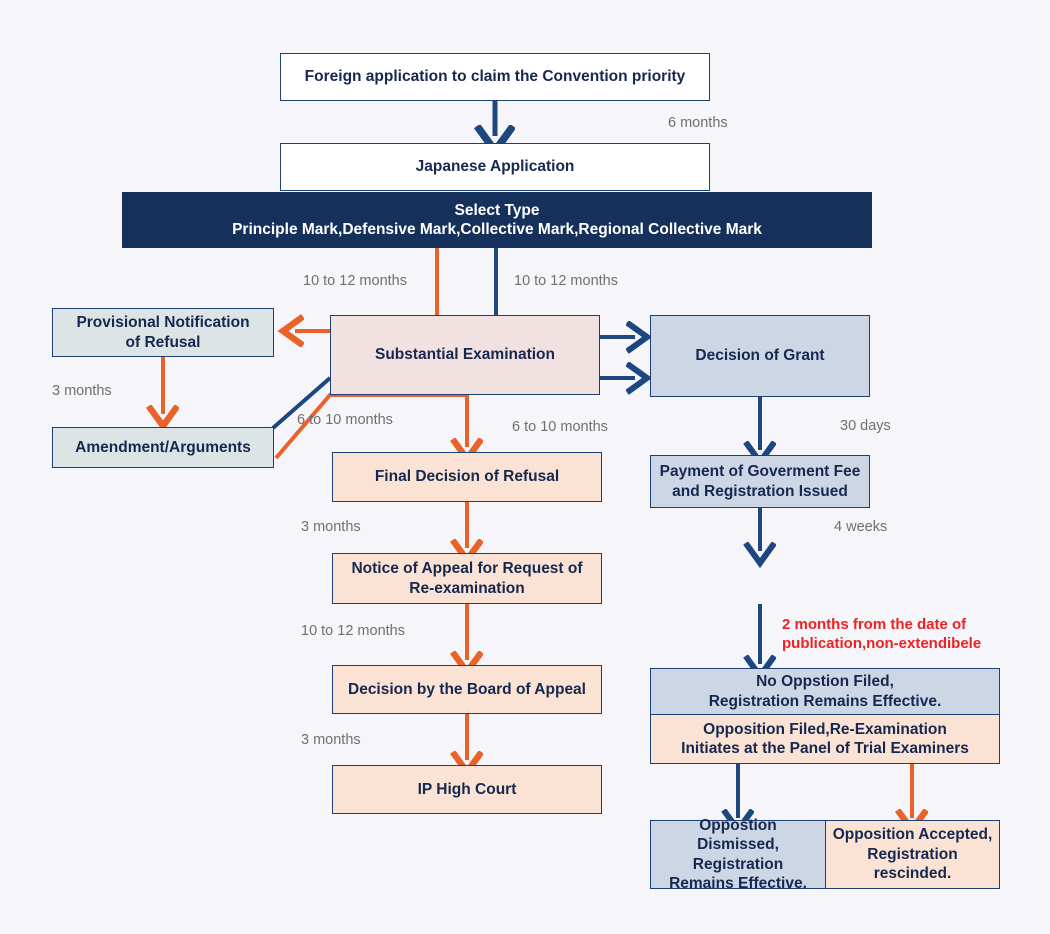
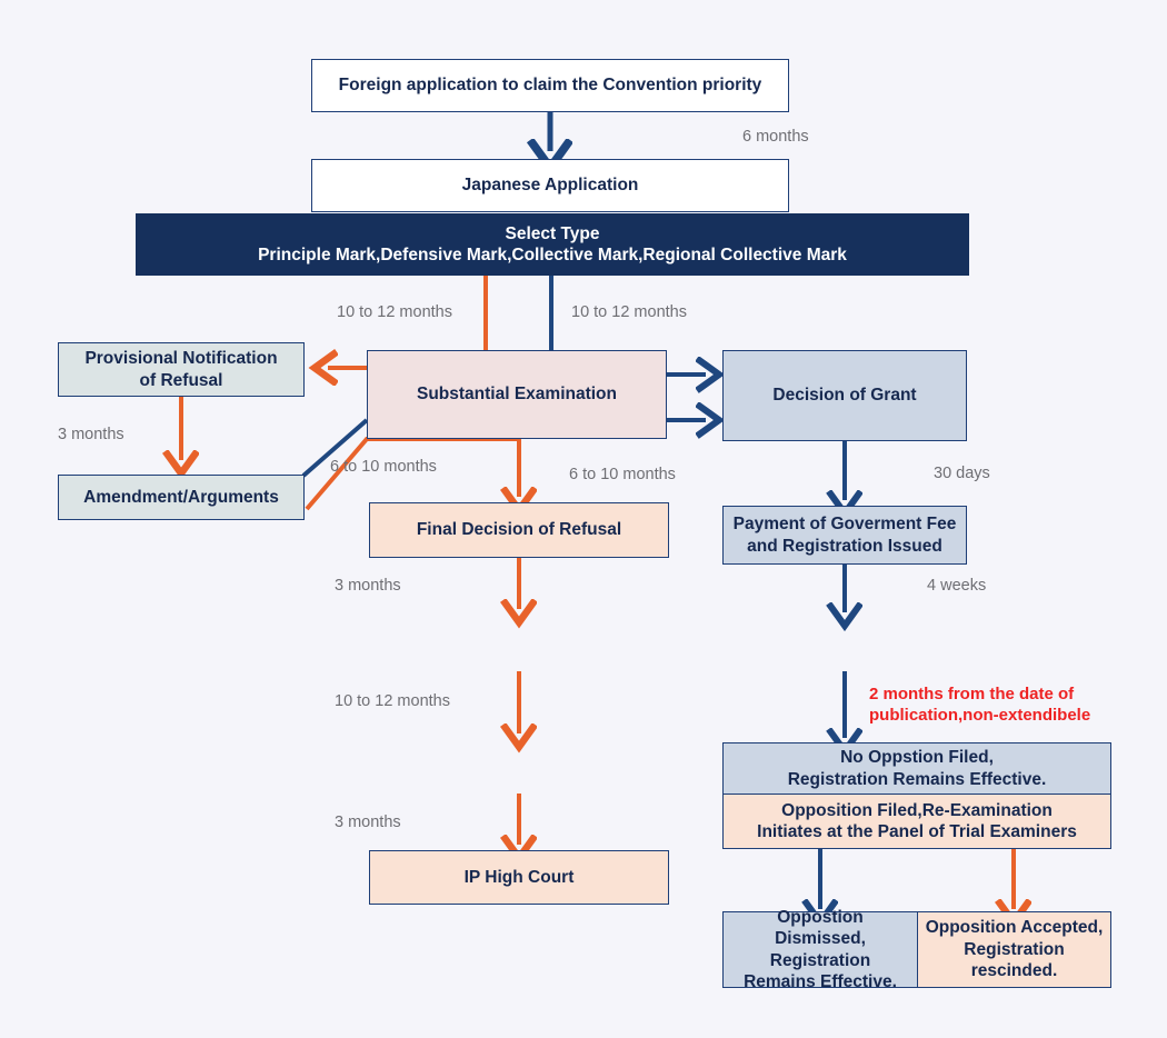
  Foreign application to claim the Convention priority
  Japanese Application
  Select Type
  Principle Mark,Defensive Mark,Collective Mark,Regional Collective Mark
  Provisional Notification
  of Refusal
  Amendment/Arguments
  Substantial Examination
  Decision of Grant
  Final Decision of Refusal
- Notice of Appeal for Request of
- Re-examination
- Decision by the Board of Appeal
  IP High Court
  Payment of Goverment Fee
  and Registration Issued
  No Oppstion Filed,
  Registration Remains Effective.
  Opposition Filed,Re-Examination
  Initiates at the Panel of Trial Examiners
  Oppostion Dismissed,
  Registration
  Remains Effective.
  Opposition Accepted,
  Registration
  rescinded.
  6 months
  10 to 12 months
  10 to 12 months
  3 months
  6 to 10 months
  6 to 10 months
  3 months
  10 to 12 months
  3 months
  30 days
  4 weeks
  2 months from the date of
  publication,non-extendibele
